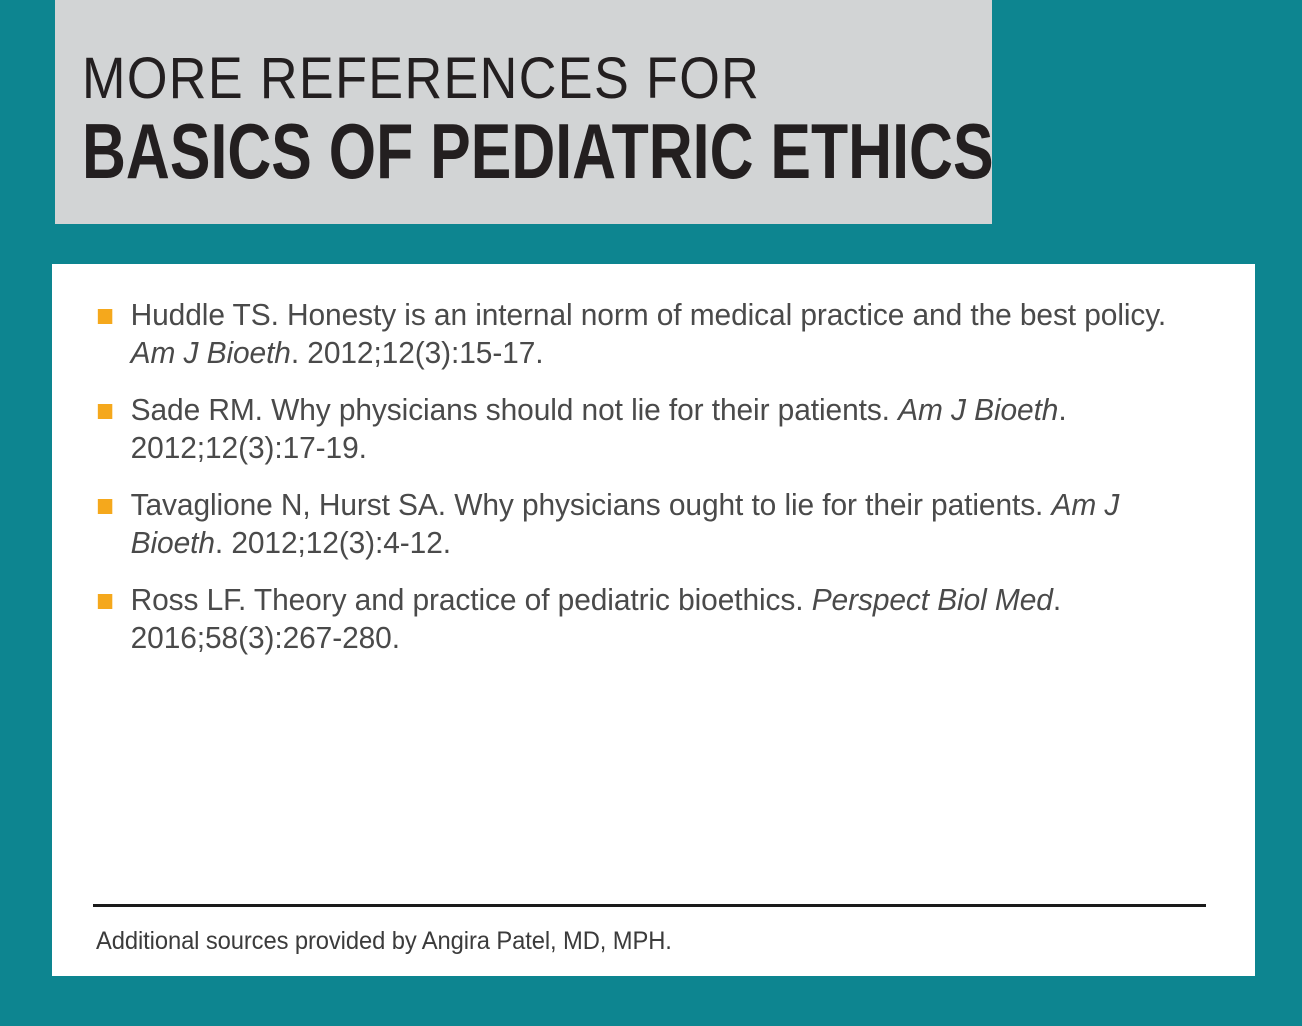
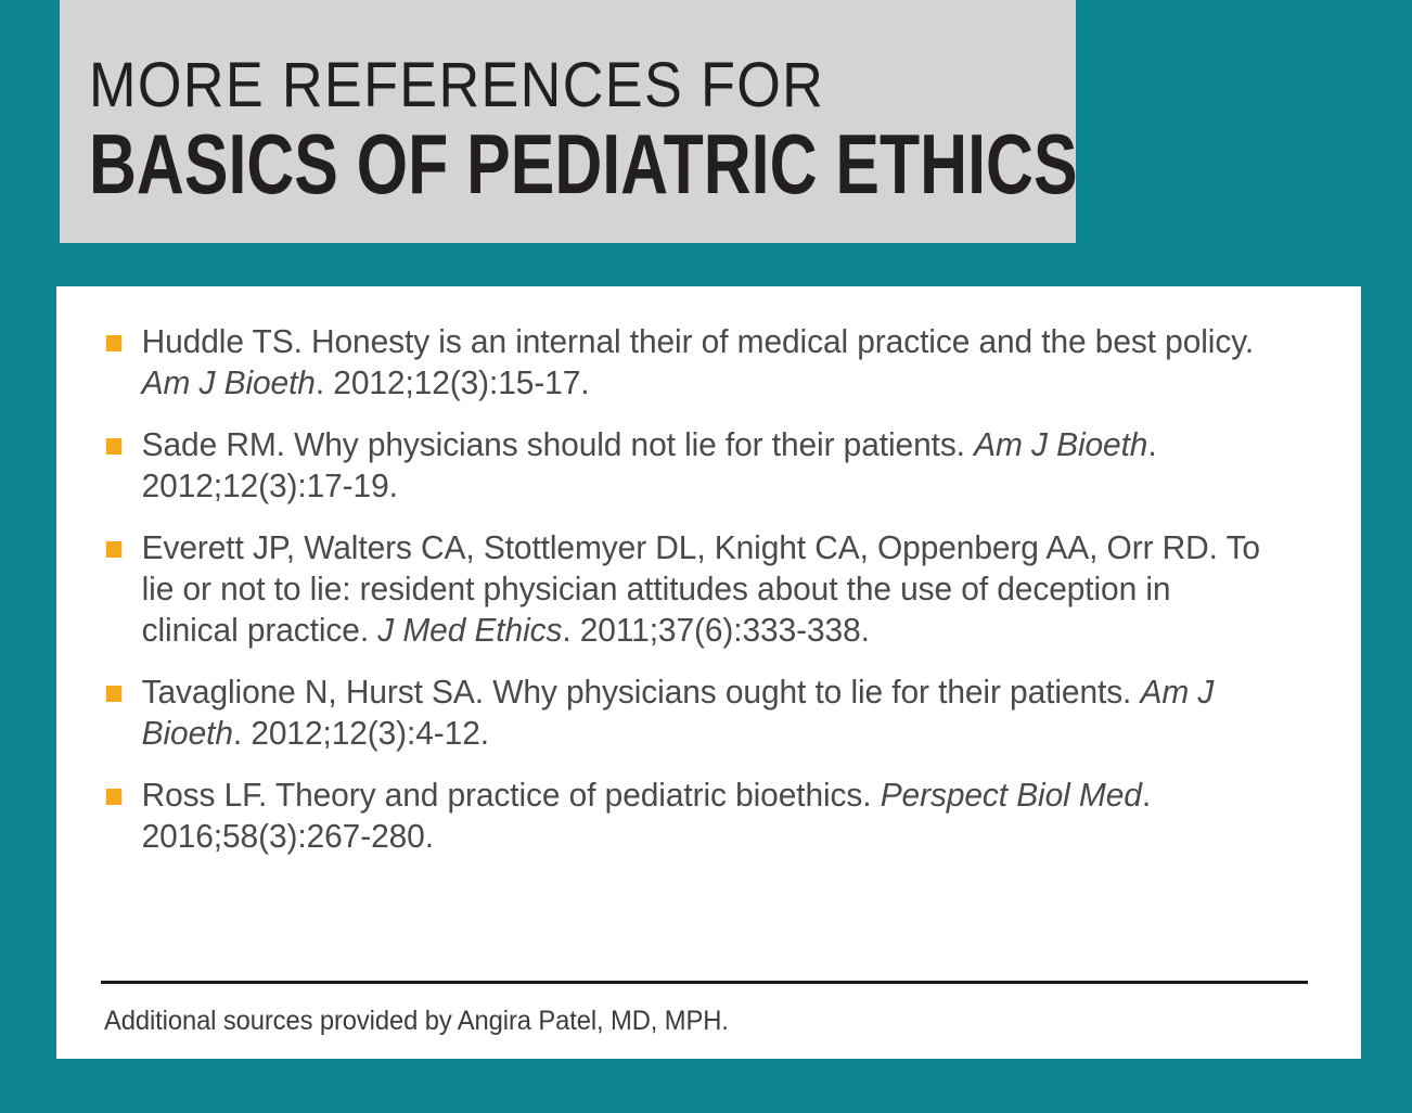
  MORE REFERENCES FOR
  BASICS OF PEDIATRIC ETHICS
- Huddle TS. Honesty is an internal norm of medical practice and the best policy. Am J Bioeth. 2012;12(3):15-17.
+ Huddle TS. Honesty is an internal their of medical practice and the best policy. Am J Bioeth. 2012;12(3):15-17.
  Sade RM. Why physicians should not lie for their patients. Am J Bioeth. 2012;12(3):17-19.
+ Everett JP, Walters CA, Stottlemyer DL, Knight CA, Oppenberg AA, Orr RD. To lie or not to lie: resident physician attitudes about the use of deception in clinical practice. J Med Ethics. 2011;37(6):333-338.
  Tavaglione N, Hurst SA. Why physicians ought to lie for their patients. Am J Bioeth. 2012;12(3):4-12.
  Ross LF. Theory and practice of pediatric bioethics. Perspect Biol Med. 2016;58(3):267-280.
  Additional sources provided by Angira Patel, MD, MPH.
